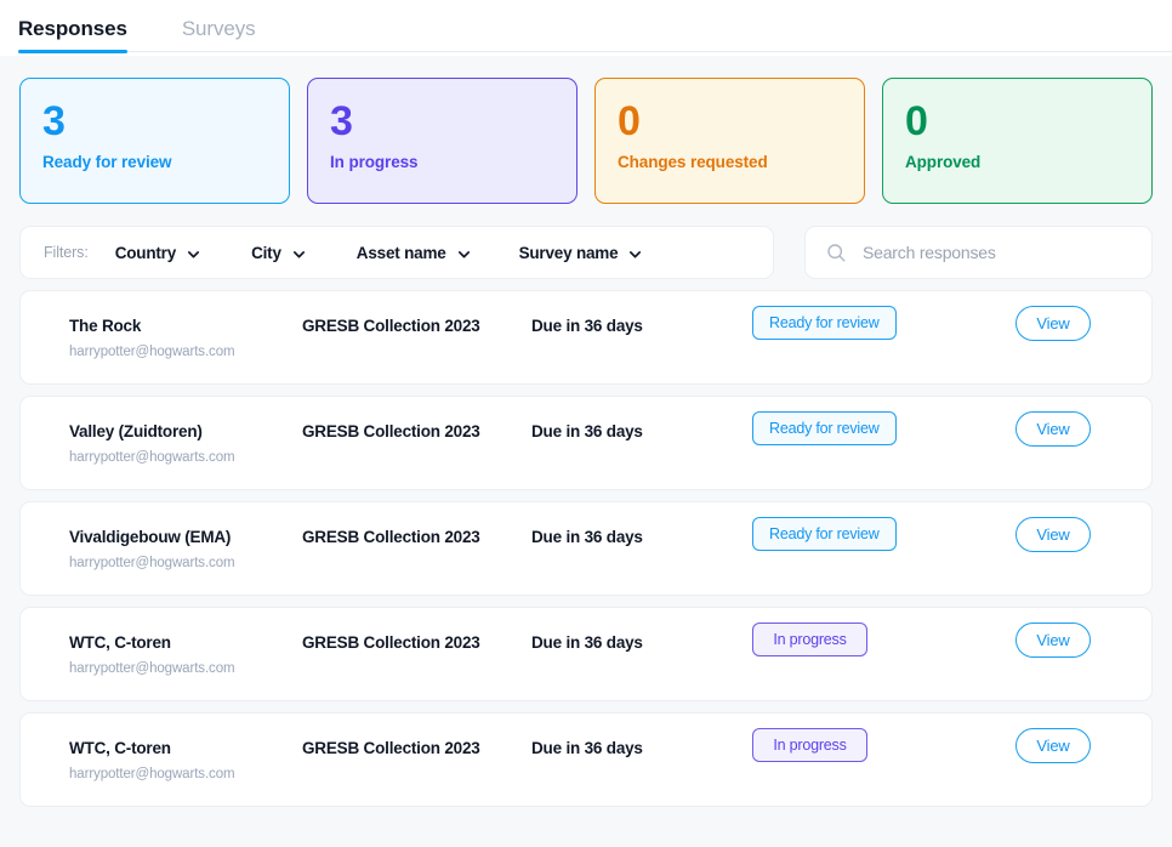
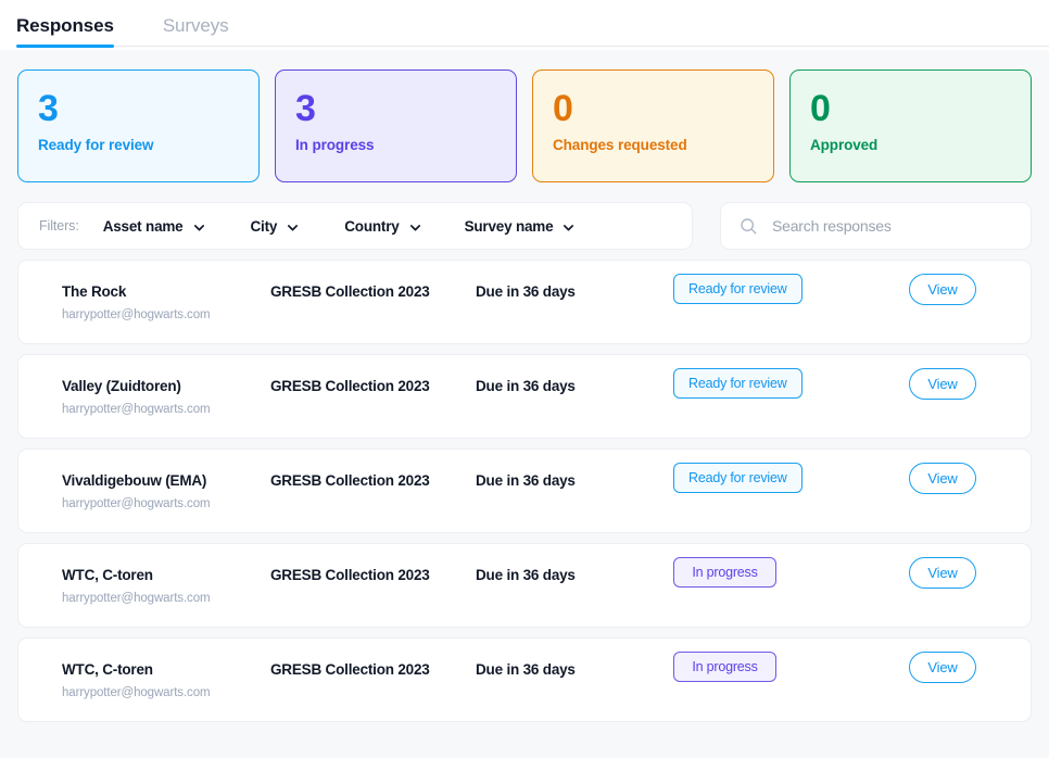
  Responses
  Surveys
  3
  Ready for review
  3
  In progress
  0
  Changes requested
  0
  Approved
  Filters:
- Country
+ Asset name
  City
- Asset name
+ Country
  Survey name
  Search responses
  The Rock
  harrypotter@hogwarts.com
  GRESB Collection 2023
  Due in 36 days
  Ready for review
  View
  Valley (Zuidtoren)
  harrypotter@hogwarts.com
  GRESB Collection 2023
  Due in 36 days
  Ready for review
  View
  Vivaldigebouw (EMA)
  harrypotter@hogwarts.com
  GRESB Collection 2023
  Due in 36 days
  Ready for review
  View
  WTC, C-toren
  harrypotter@hogwarts.com
  GRESB Collection 2023
  Due in 36 days
  In progress
  View
  WTC, C-toren
  harrypotter@hogwarts.com
  GRESB Collection 2023
  Due in 36 days
  In progress
  View
